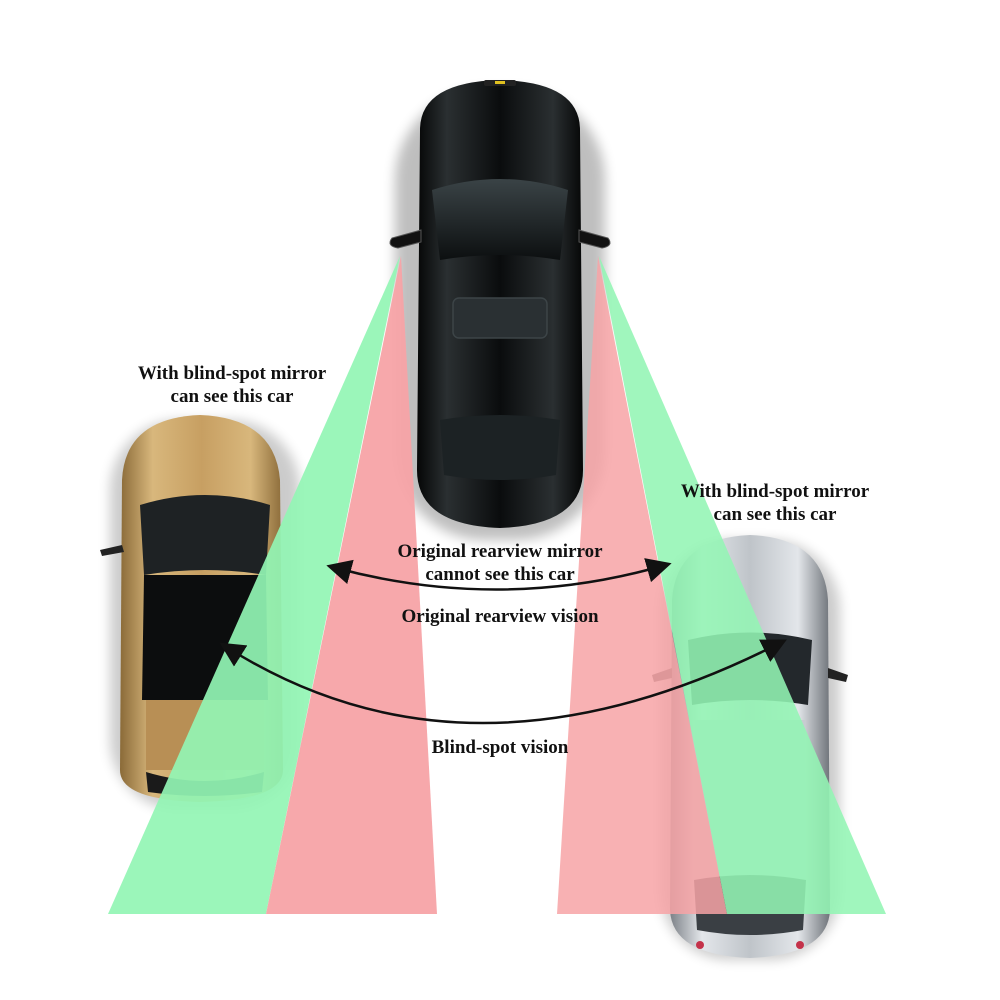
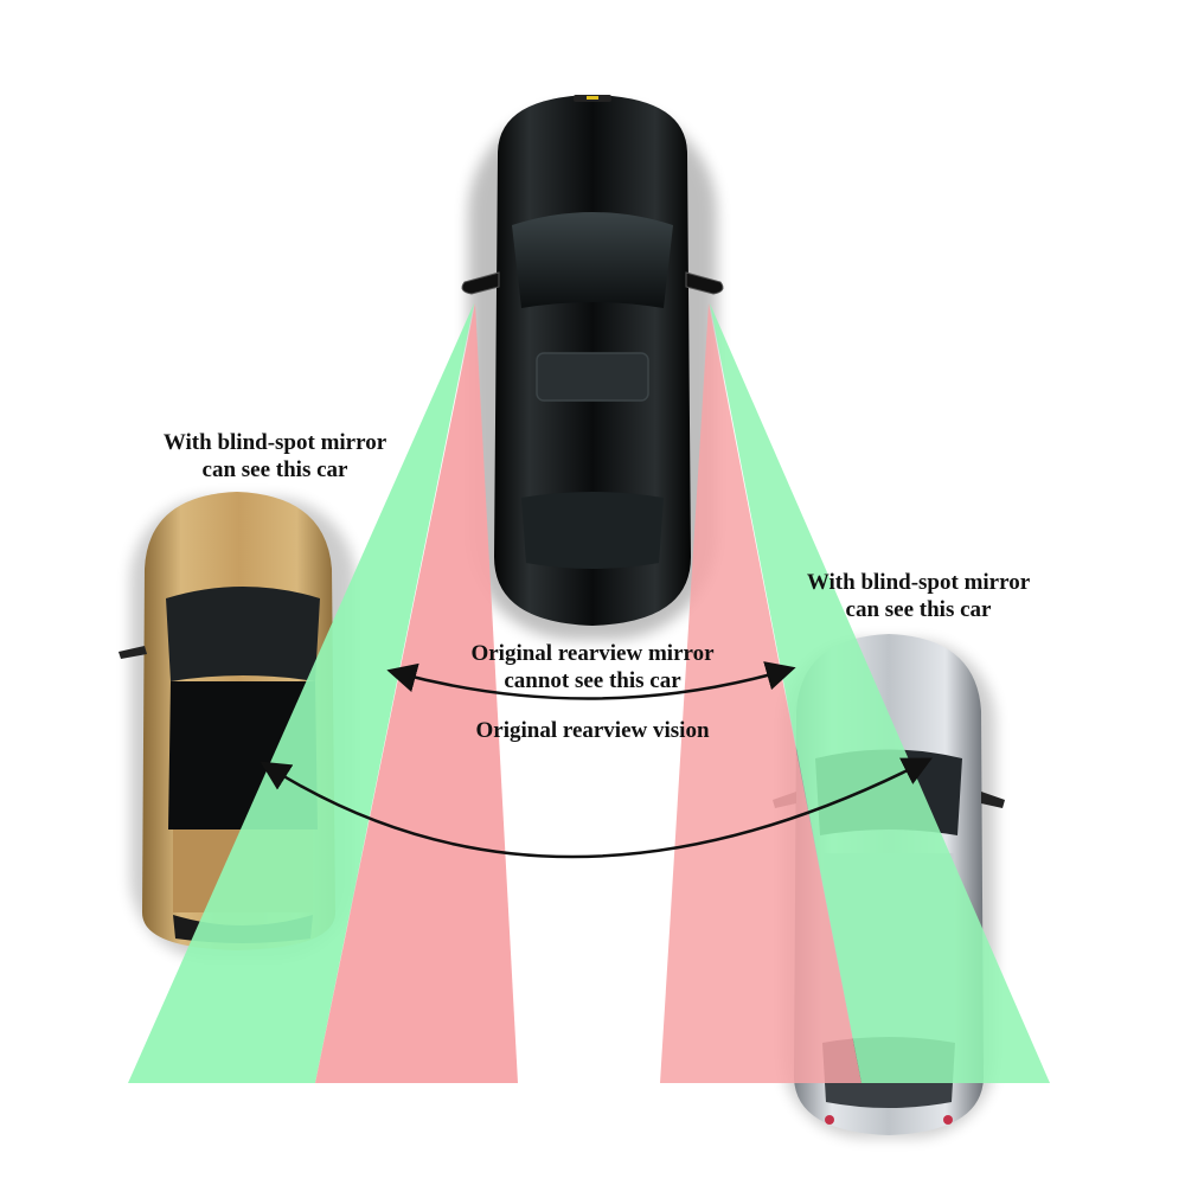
  With blind-spot mirror
  can see this car
  With blind-spot mirror
  can see this car
  Original rearview mirror
  cannot see this car
  Original rearview vision
- Blind-spot vision
